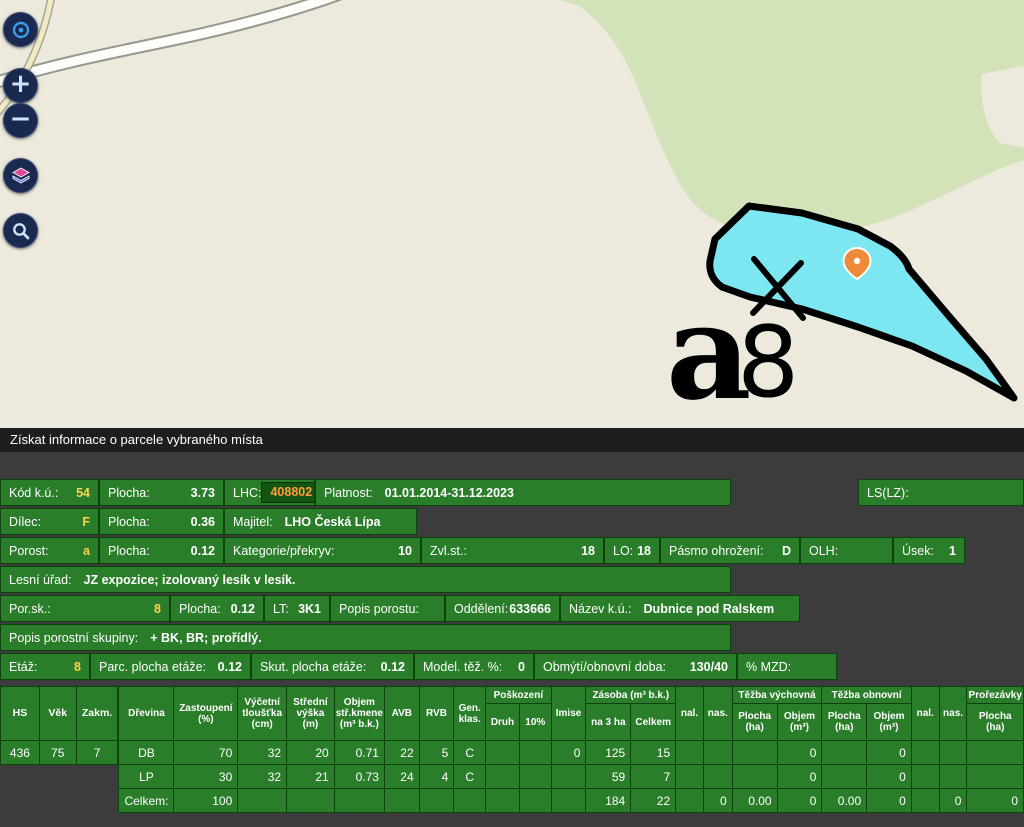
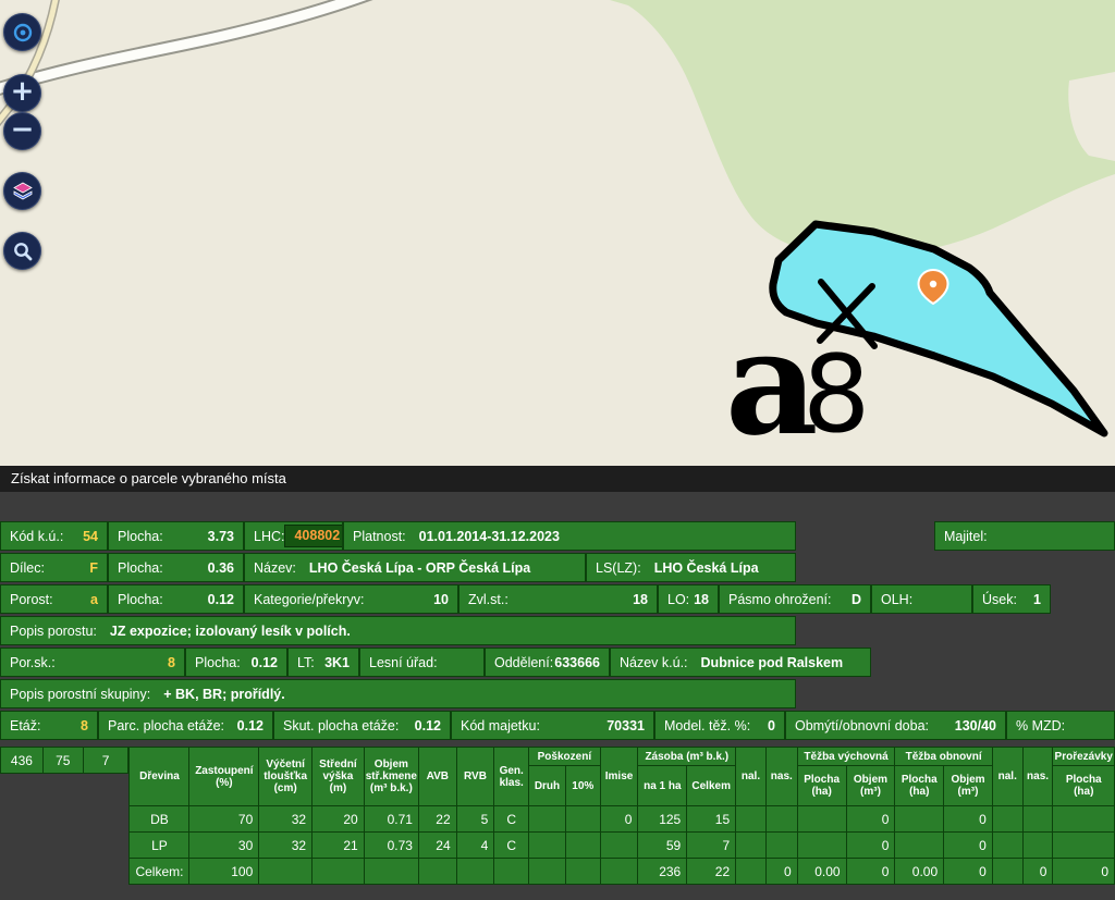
  a
  8
  +
  −
  Získat informace o parcele vybraného místa
  Kód k.ú.:
  54
  Plocha:
  3.73
  LHC:
  408802
  Platnost:
  01.01.2014-31.12.2023
- LS(LZ):
+ Majitel:
  Dílec:
  F
  Plocha:
  0.36
+ Název:
+ LHO Česká Lípa - ORP Česká Lípa
- Majitel:
+ LS(LZ):
  LHO Česká Lípa
  Porost:
  a
  Plocha:
  0.12
  Kategorie/překryv:
  10
  Zvl.st.:
  18
  LO:
  18
  Pásmo ohrožení:
  D
  OLH:
  Úsek:
  1
- Lesní úřad:
+ Popis porostu:
- JZ expozice; izolovaný lesík v lesík.
+ JZ expozice; izolovaný lesík v polích.
  Por.sk.:
  8
  Plocha:
  0.12
  LT:
  3K1
- Popis porostu:
+ Lesní úřad:
  Oddělení:
  633666
  Název k.ú.:
  Dubnice pod Ralskem
  Popis porostní skupiny:
  + BK, BR; prořídlý.
  Etáž:
  8
  Parc. plocha etáže:
  0.12
  Skut. plocha etáže:
  0.12
+ Kód majetku:
+ 70331
  Model. těž. %:
  0
  Obmýtí/obnovní doba:
  130/40
  % MZD:
- HS	Věk	Zakm.
  436	75	7
  Dřevina	Zastoupení (%)	Výčetní tloušťka (cm)	Střední výška (m)	Objem stř.kmene (m³ b.k.)	AVB	RVB	Gen. klas.	Poškození	Imise	Zásoba (m³ b.k.)	nal.	nas.	Těžba výchovná	Těžba obnovní	nal.	nas.	Prořezávky
- Druh	10%	na 3 ha	Celkem	Plocha (ha)	Objem (m³)	Plocha (ha)	Objem (m³)	Plocha (ha)
+ Druh	10%	na 1 ha	Celkem	Plocha (ha)	Objem (m³)	Plocha (ha)	Objem (m³)	Plocha (ha)
  DB	70	32	20	0.71	22	5	C			0	125	15				0		0
  LP	30	32	21	0.73	24	4	C				59	7				0		0
- Celkem:	100										184	22		0	0.00	0	0.00	0		0	0
+ Celkem:	100										236	22		0	0.00	0	0.00	0		0	0
